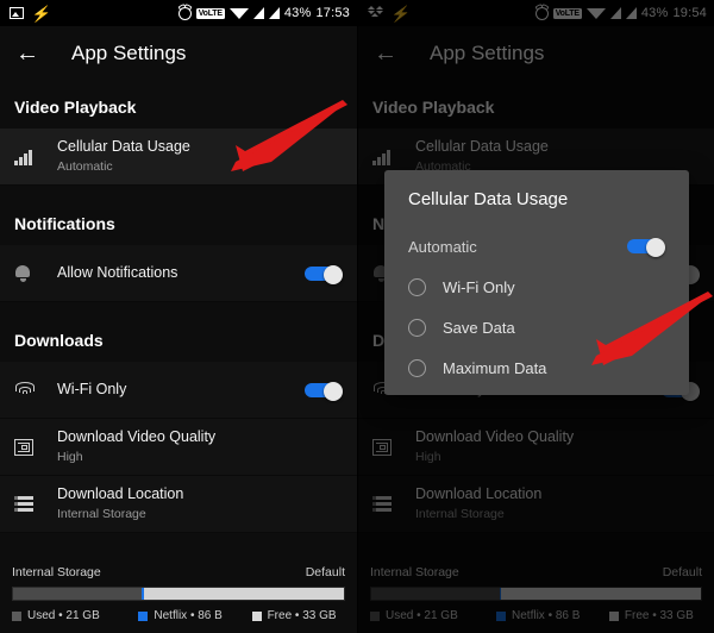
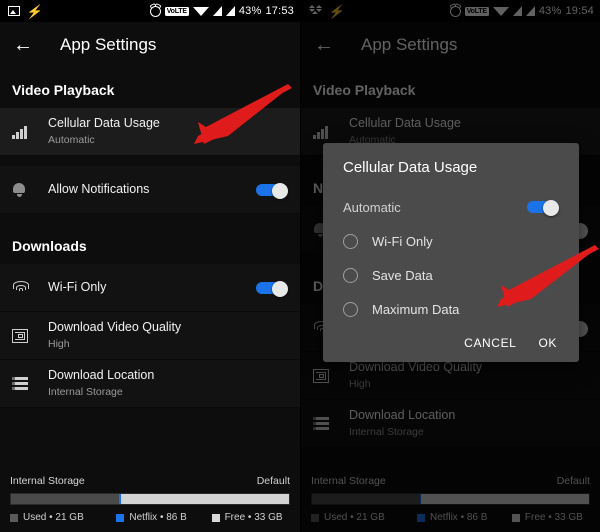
  43%
  17:53
  ←
  App Settings
  Video Playback
  Cellular Data Usage
  Automatic
- Notifications
  Allow Notifications
  Downloads
  Wi-Fi Only
  Download Video Quality
  High
  Download Location
  Internal Storage
  Internal Storage
  Default
  Used • 21 GB
  Netflix • 86 B
  Free • 33 GB
  43%
  19:54
  ←
  App Settings
  Video Playback
  Cellular Data Usage
  Automatic
  Download Video Quality
  High
  Download Location
  Internal Storage
  Internal Storage
  Default
  Used • 21 GB
  Netflix • 86 B
  Free • 33 GB
  Cellular Data Usage
  Automatic
  Wi-Fi Only
  Save Data
  Maximum Data
+ CANCEL
+ OK
